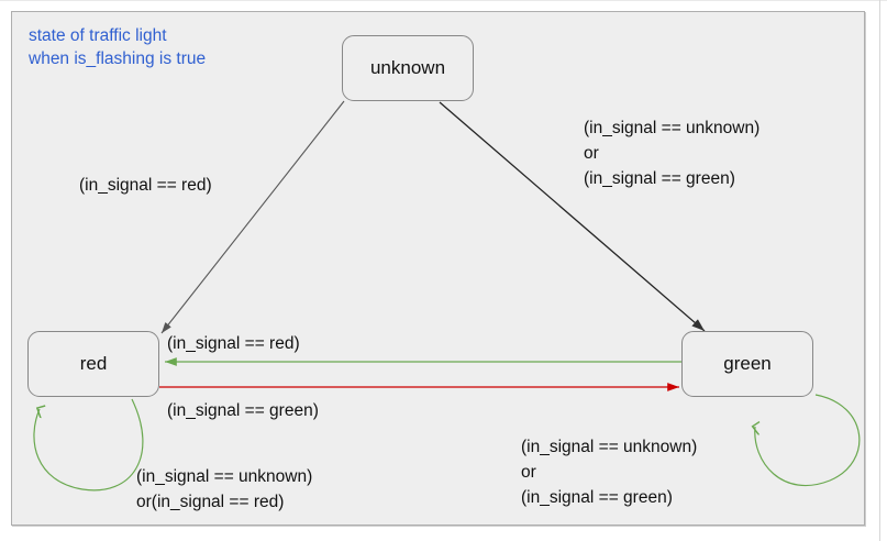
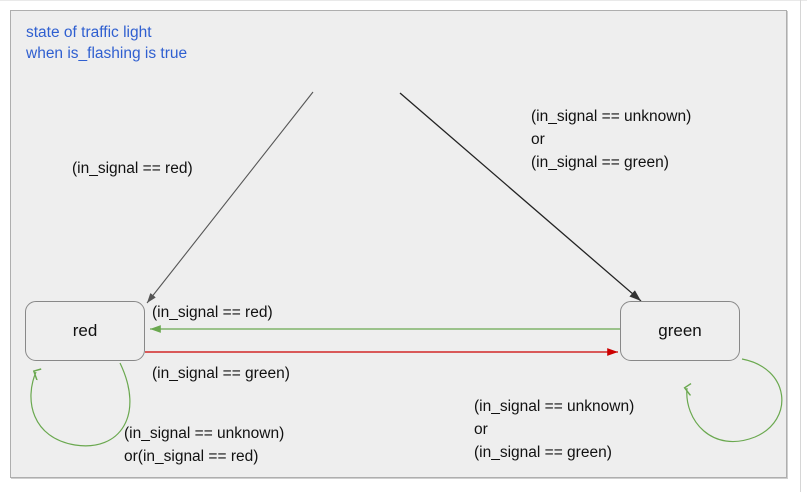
  state of traffic light
  when is_flashing is true
- unknown
  red
  green
  (in_signal == red)
  (in_signal == unknown)
  or
  (in_signal == green)
  (in_signal == red)
  (in_signal == green)
  (in_signal == unknown)
  or(in_signal == red)
  (in_signal == unknown)
  or
  (in_signal == green)
